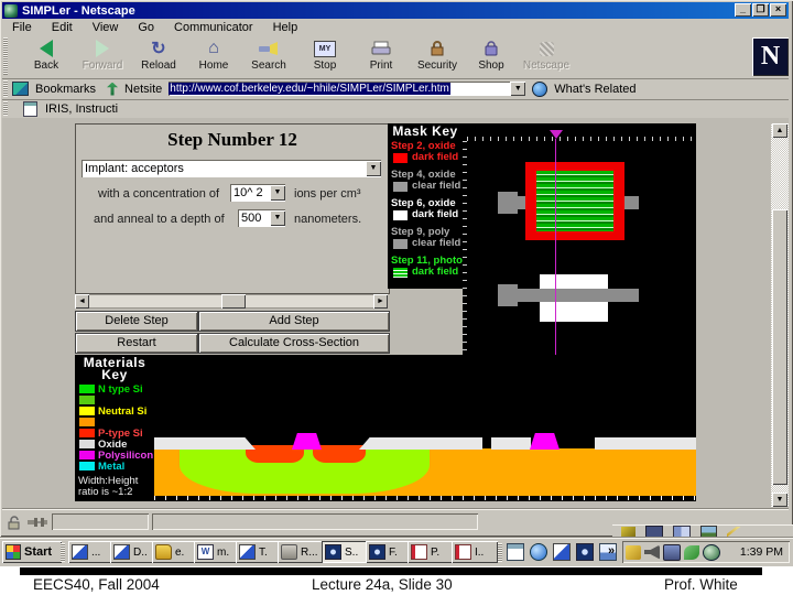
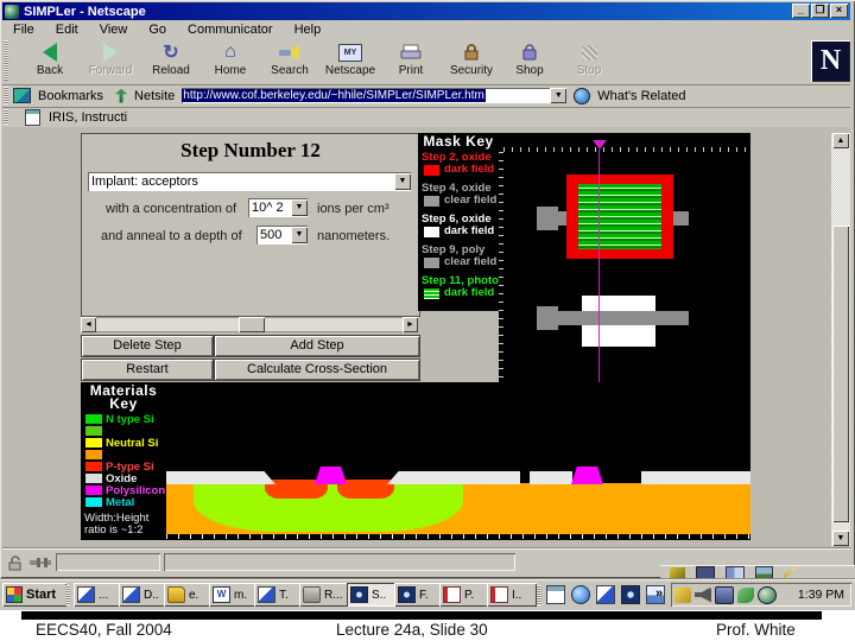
  SIMPLer - Netscape
  _
  ❐
  ×
  File
  Edit
  View
  Go
  Communicator
  Help
  Back
  Forward
  ↻
  Reload
  ⌂
  Home
  Search
- Stop
+ Netscape
  Print
  Security
  Shop
- Netscape
+ Stop
  N
  Bookmarks
  Netsite
  http://www.cof.berkeley.edu/~hhile/SIMPLer/SIMPLer.htm
  What's Related
  IRIS, Instructi
  Step Number 12
  Implant: acceptors
  with a concentration of
  10^ 2
  ions per cm³
  and anneal to a depth of
  500
  nanometers.
  Delete Step
  Add Step
  Restart
  Calculate Cross-Section
  Mask Key
  Step 2, oxide
  dark field
  Step 4, oxide
  clear field
  Step 6, oxide
  dark field
  Step 9, poly
  clear field
  Step 11, photo
  dark field
  Materials
  Key
  N type Si
  Neutral Si
  P-type Si
  Oxide
  Polysilicon
  Metal
  Width:Height
  ratio is ~1:2
  Start
  ...
  D..
  e.
  W
  m.
  T.
  R...
  S..
  F.
  P.
  I..
  »
  1:39 PM
  EECS40, Fall 2004
  Lecture 24a, Slide 30
  Prof. White
